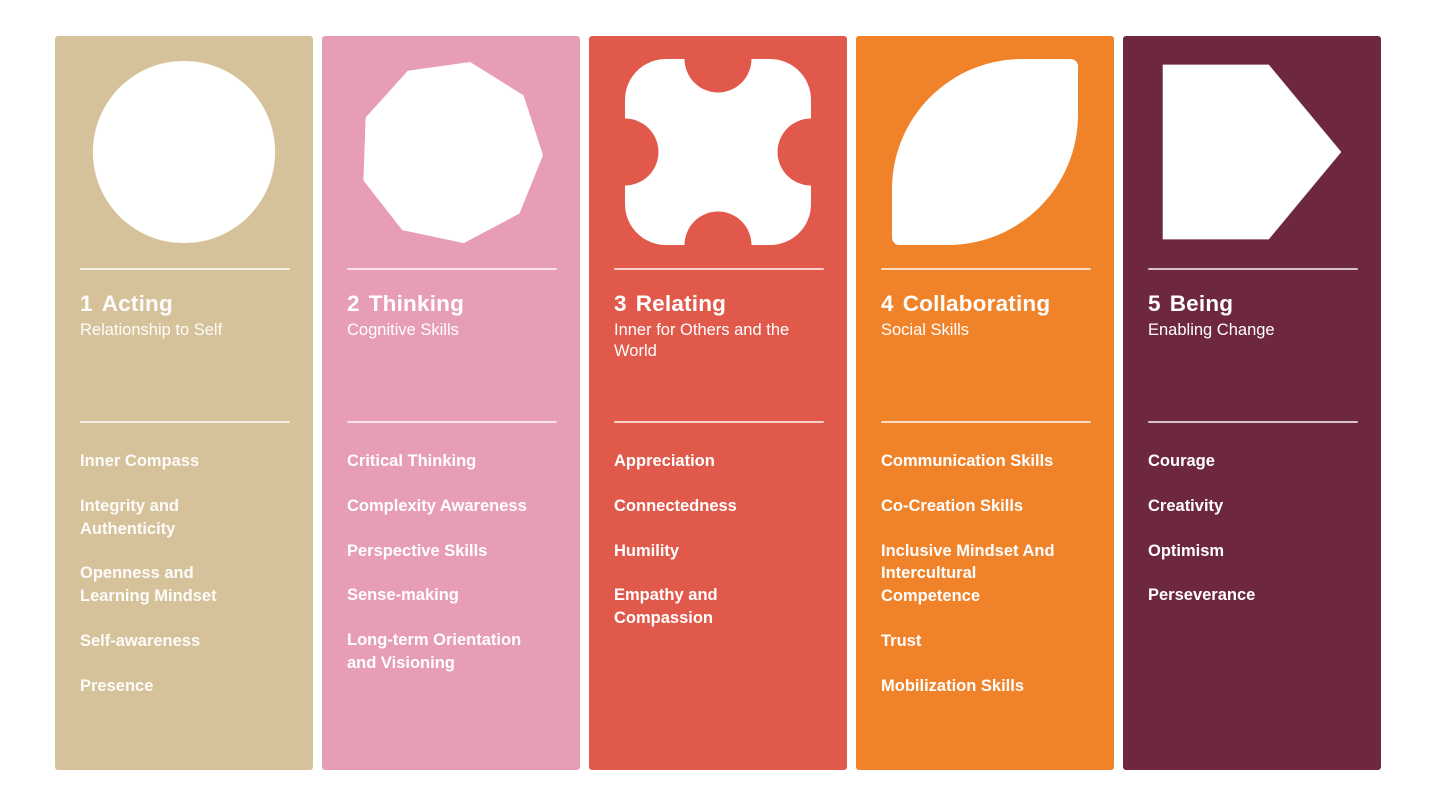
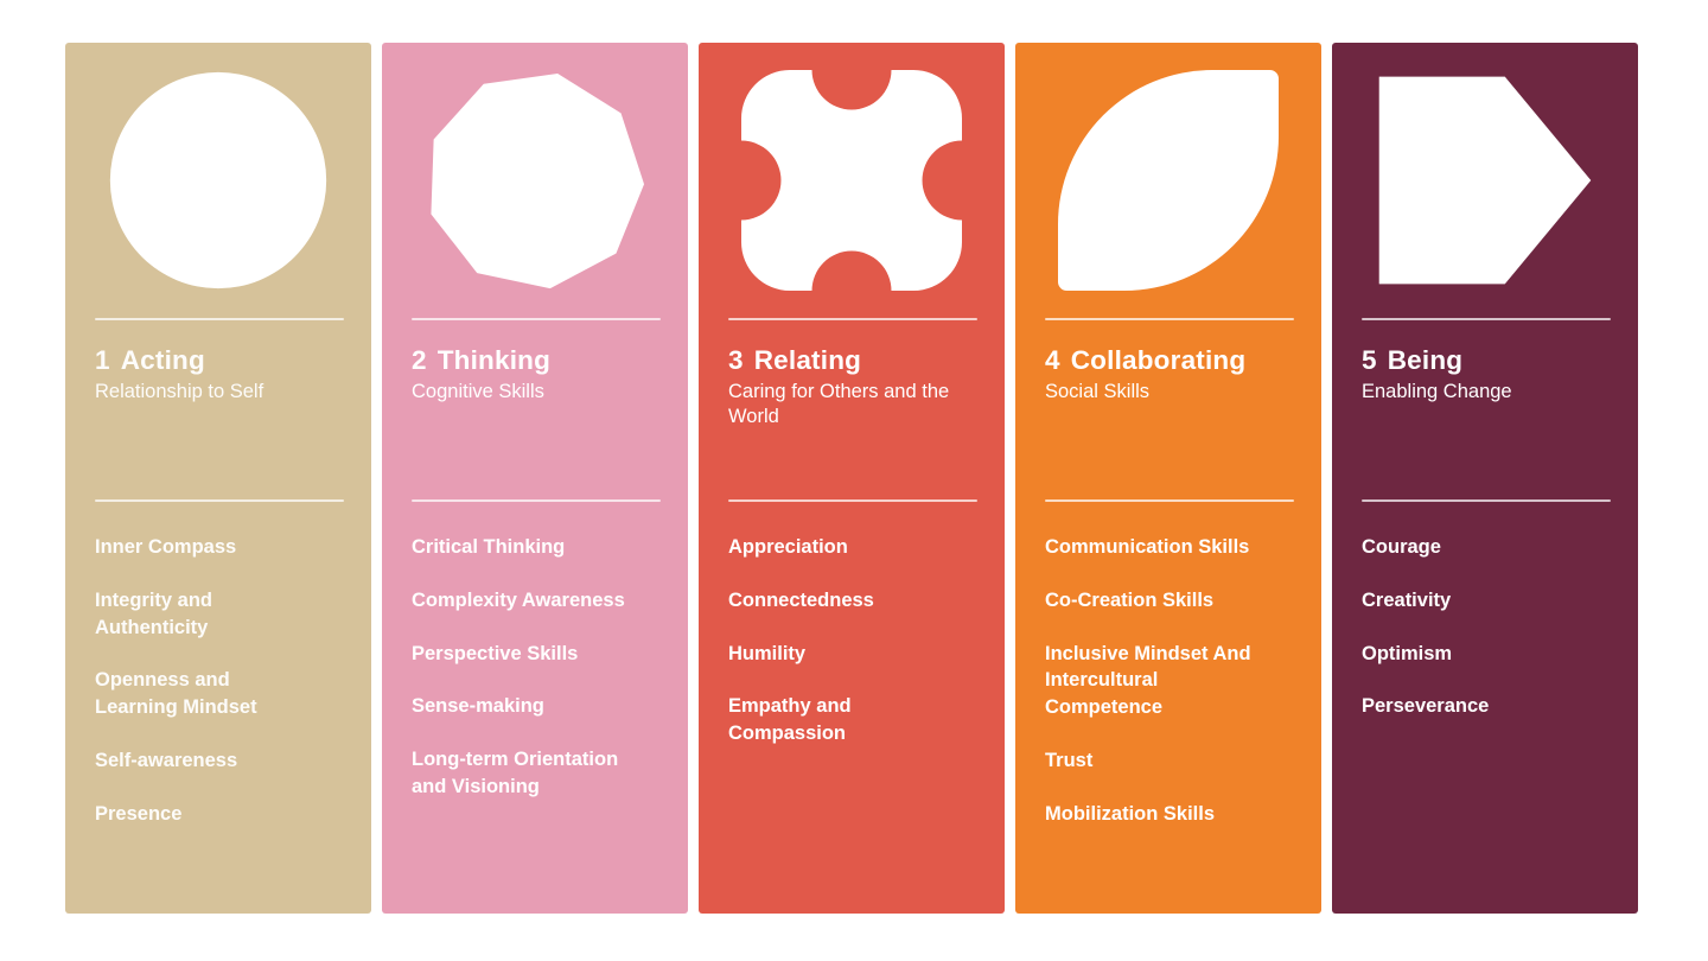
  1 Acting
  Relationship to Self
  Inner Compass
  Integrity and Authenticity
  Openness and Learning Mindset
  Self-awareness
  Presence
  2 Thinking
  Cognitive Skills
  Critical Thinking
  Complexity Awareness
  Perspective Skills
  Sense-making
  Long-term Orientation and Visioning
  3 Relating
- Inner for Others and the World
+ Caring for Others and the World
  Appreciation
  Connectedness
  Humility
  Empathy and Compassion
  4 Collaborating
  Social Skills
  Communication Skills
  Co-Creation Skills
  Inclusive Mindset And Intercultural Competence
  Trust
  Mobilization Skills
  5 Being
  Enabling Change
  Courage
  Creativity
  Optimism
  Perseverance
